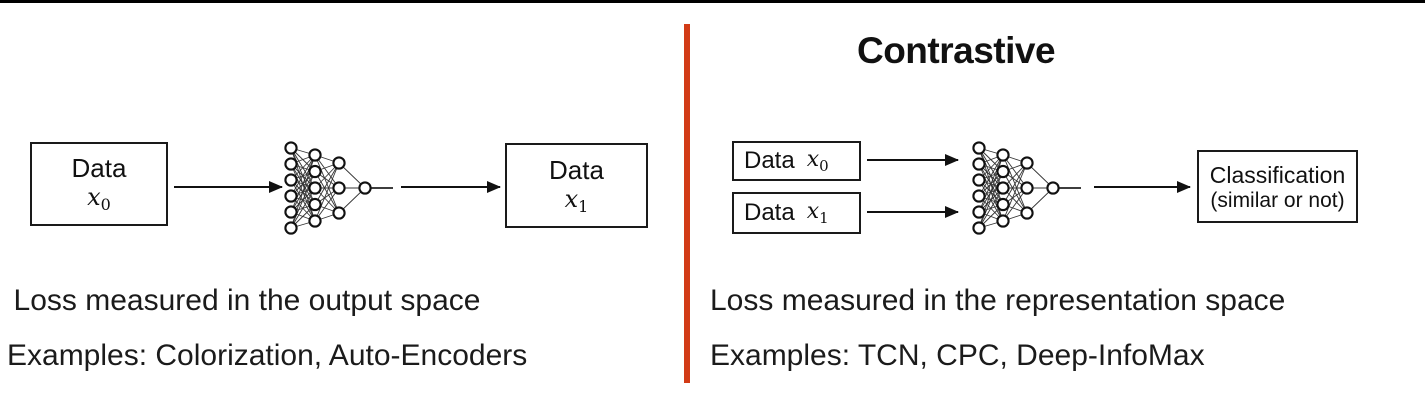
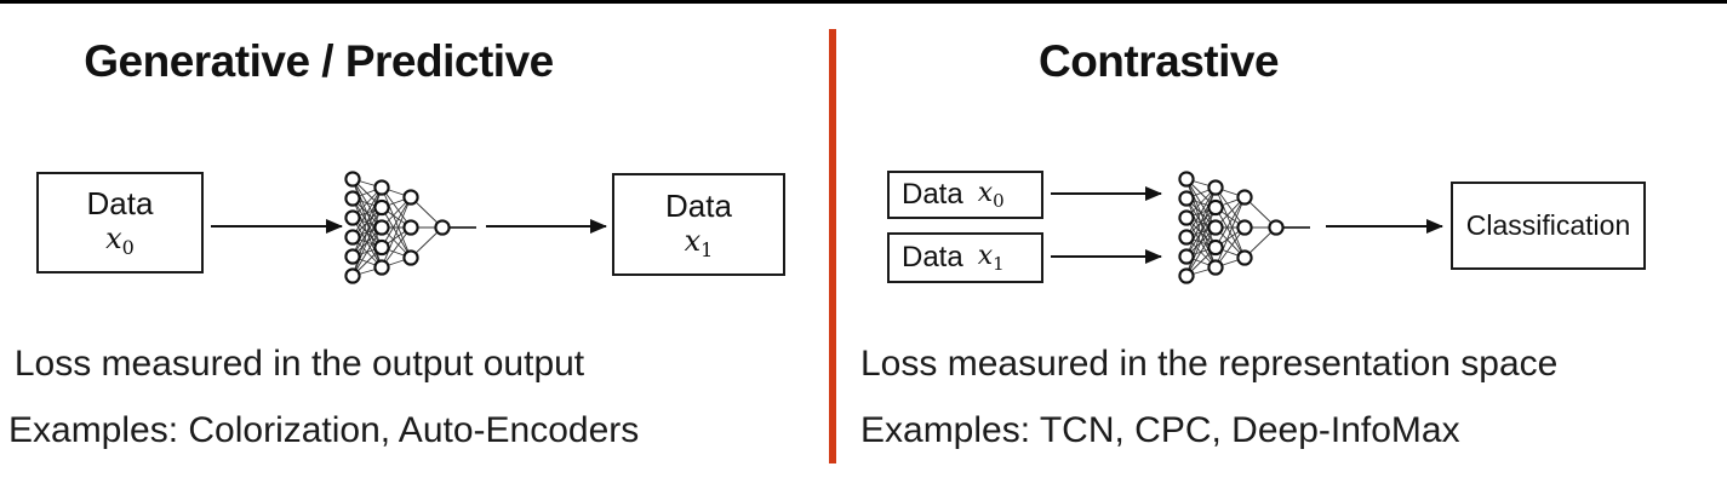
+ Generative / Predictive
  Data
  x0
  Data
  x1
- Loss measured in the output space
+ Loss measured in the output output
  Examples: Colorization, Auto-Encoders
  Contrastive
  Data
  x0
  Data
  x1
  Classification
- (similar or not)
  Loss measured in the representation space
  Examples: TCN, CPC, Deep-InfoMax
